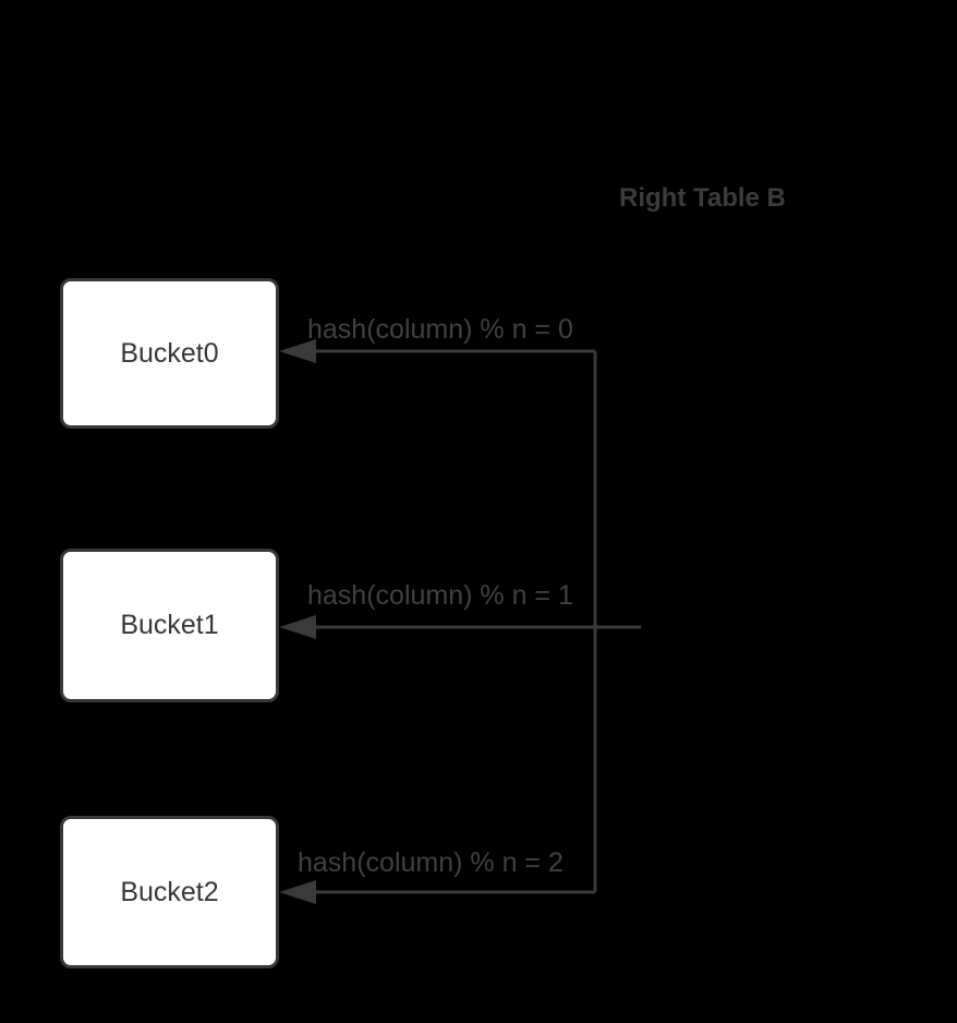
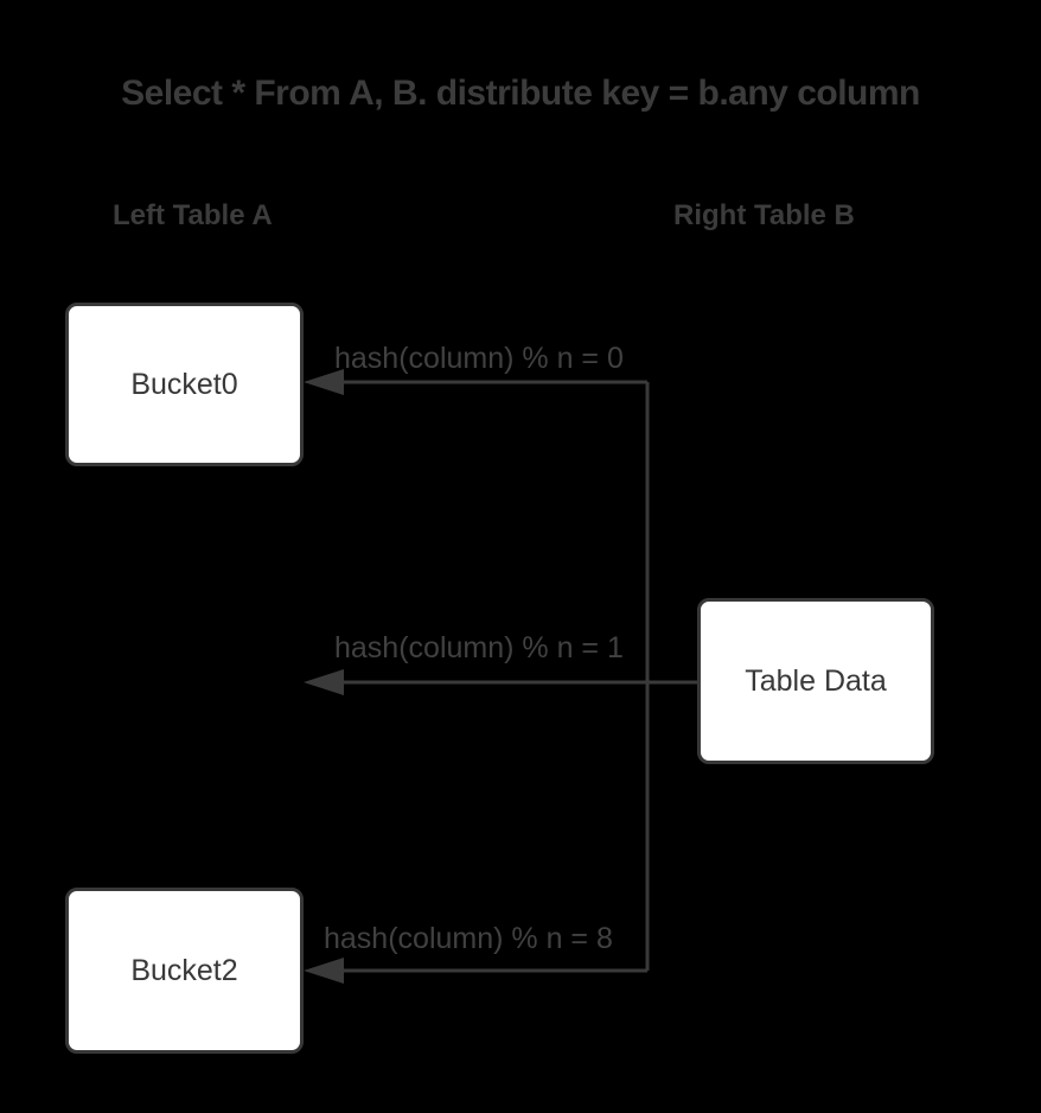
+ Select * From A, B. distribute key = b.any column
+ Left Table A
  Right Table B
  hash(column) % n = 0
  hash(column) % n = 1
- hash(column) % n = 2
+ hash(column) % n = 8
  Bucket0
- Bucket1
  Bucket2
+ Table Data
